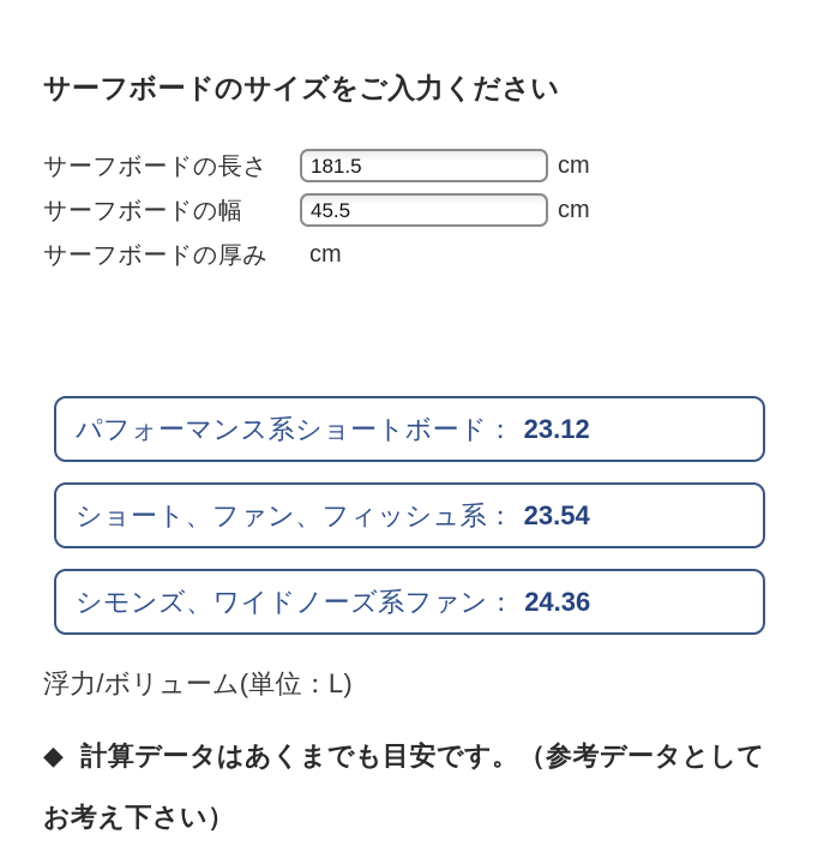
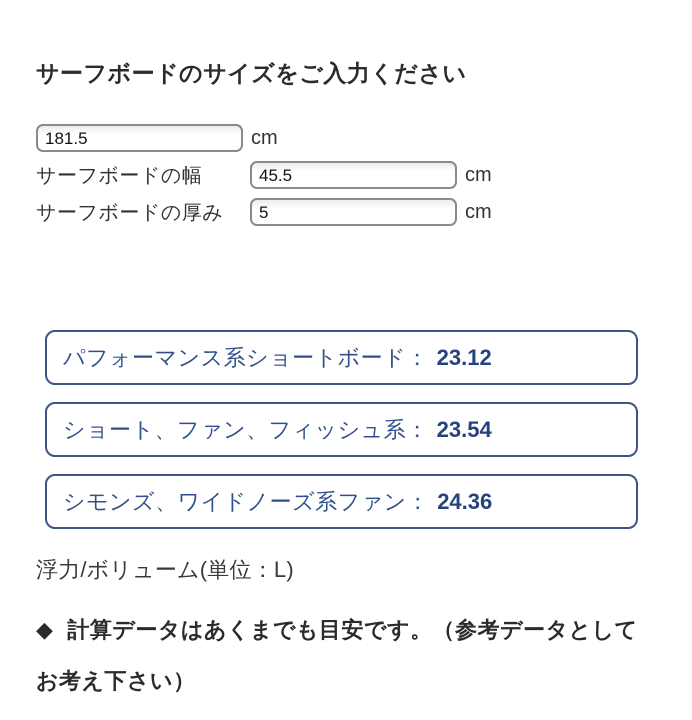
  サーフボードのサイズをご入力ください
- サーフボードの長さ
  181.5
  cm
  サーフボードの幅
  45.5
  cm
  サーフボードの厚み
+ 5
  cm
  パフォーマンス系ショートボード：
  23.12
  ショート、ファン、フィッシュ系：
  23.54
  シモンズ、ワイドノーズ系ファン：
  24.36
  浮力/ボリューム(単位：L)
  ◆ 計算データはあくまでも目安です。（参考データとしてお考え下さい）
